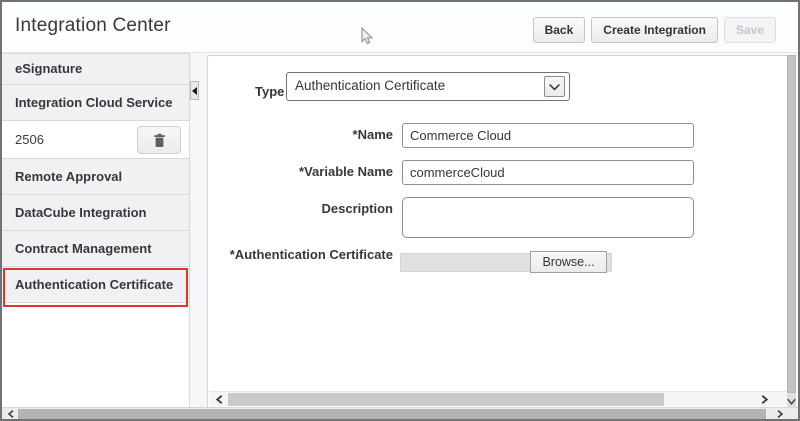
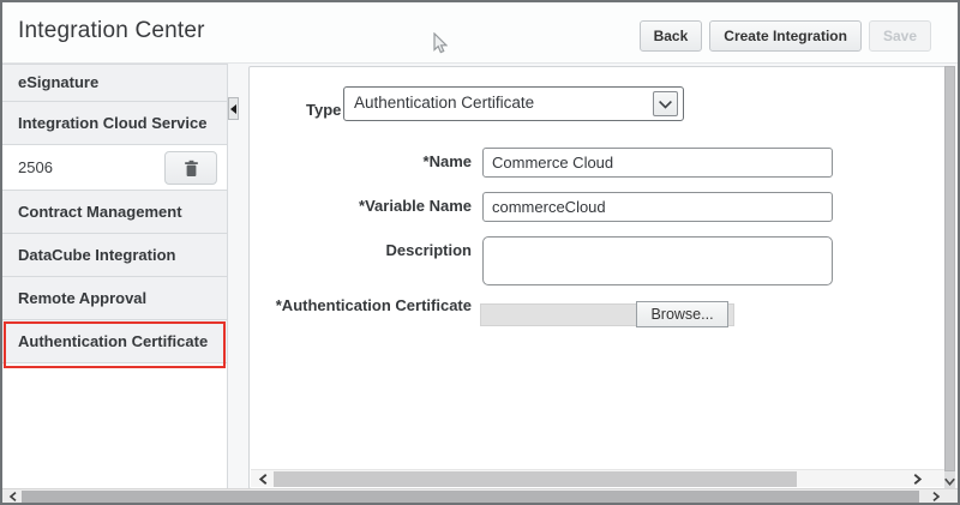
  Integration Center
  Back
  Create Integration
  Save
  eSignature
  Integration Cloud Service
  2506
- Remote Approval
+ Contract Management
  DataCube Integration
- Contract Management
+ Remote Approval
  Authentication Certificate
  Type
  Authentication Certificate
  *Name
  Commerce Cloud
  *Variable Name
  commerceCloud
  Description
  *Authentication Certificate
  Browse...
